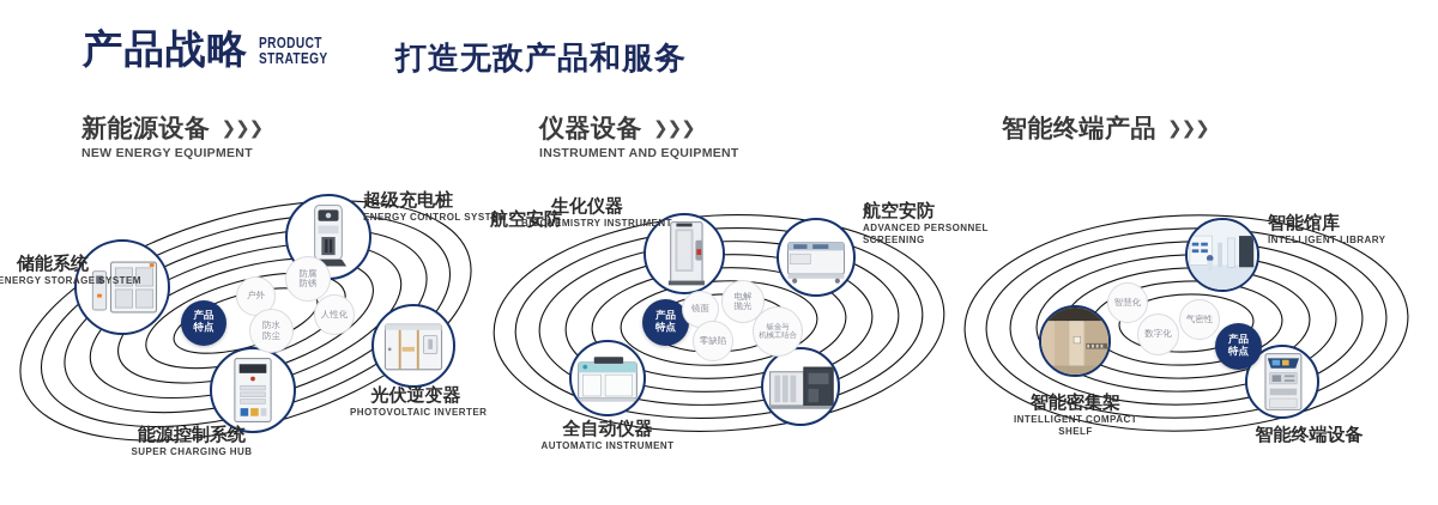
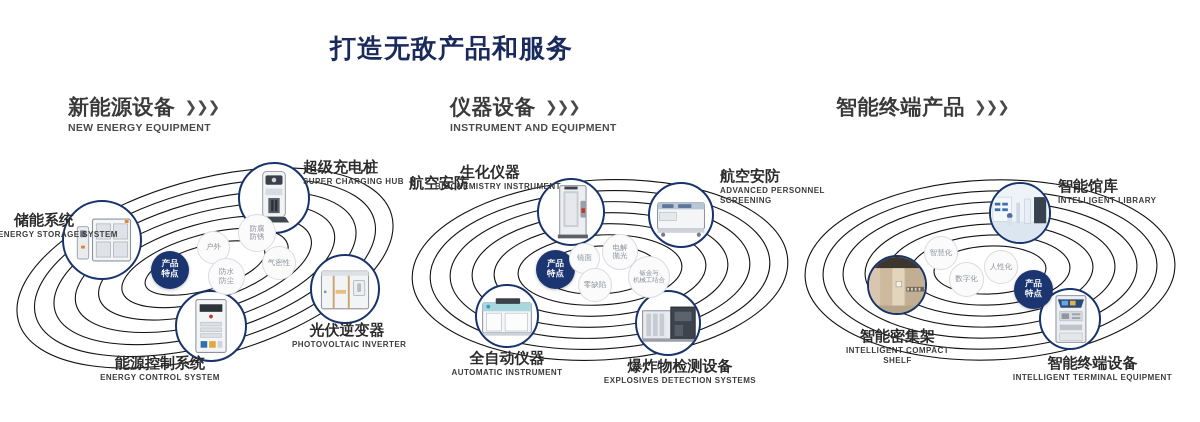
- 产品战略
- PRODUCT
- STRATEGY
  打造无敌产品和服务
  新能源设备
  ❯❯❯
  NEW ENERGY EQUIPMENT
  仪器设备
  ❯❯❯
  INSTRUMENT AND EQUIPMENT
  智能终端产品
  ❯❯❯
  储能系统
  ENERGY STORAGE SYSTEM
  超级充电桩
- ENERGY CONTROL SYSTEM
+ SUPER CHARGING HUB
  光伏逆变器
  PHOTOVOLTAIC INVERTE
  能源控制系统
- SUPER CHARGING HUB
+ ENERGY CONTROL SYSTEM
  产品
  特点
  户外
  防腐
  防锈
  防水
  防尘
- 人性化
+ 气密性
  生化仪器
  BIOCHEMISTRY INSTRUMENT
  航空安防
  航空安防
  ADVANCED PERSONNEL
  SCREENING
  全自动仪器
  AUTOMATIC INSTRUMENT
+ 爆炸物检测设备
+ EXPLOSIVES DETECTION SYSTEMS
  产品
  特点
  镜面
  电解
  抛光
  零缺陷
  智能馆库
  INTELLIGENT LIBRARY
  智能密集架
  INTELLIGENT COMPACT
  SHELF
  智能终端设备
+ INTELLIGENT TERMINAL EQUIPMENT
  智慧化
  数字化
- 气密性
+ 人性化
  产品
  特点
